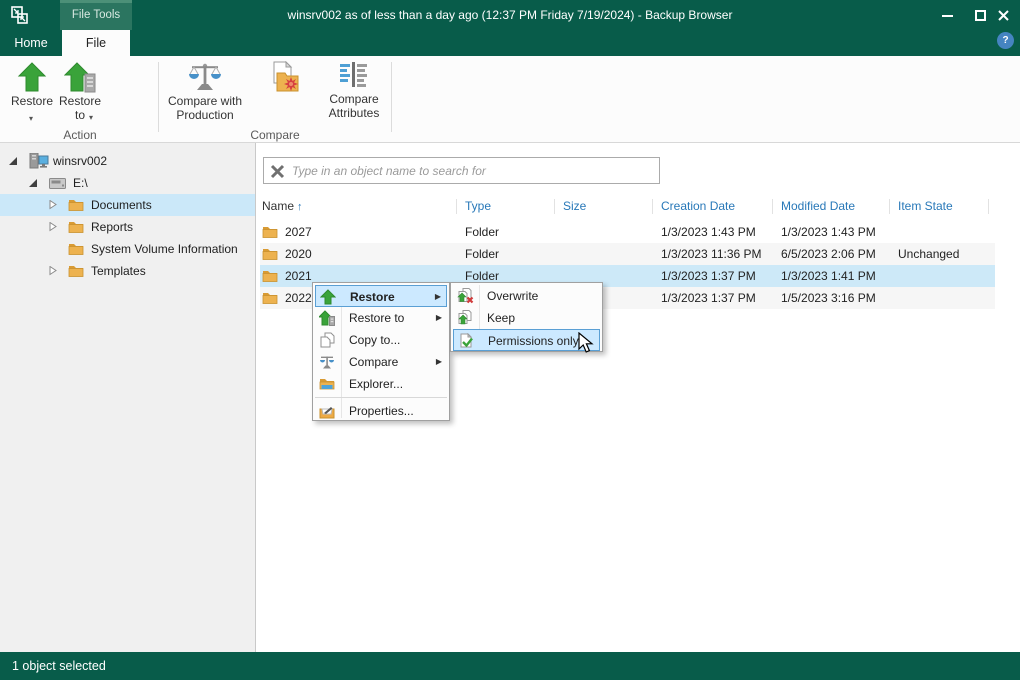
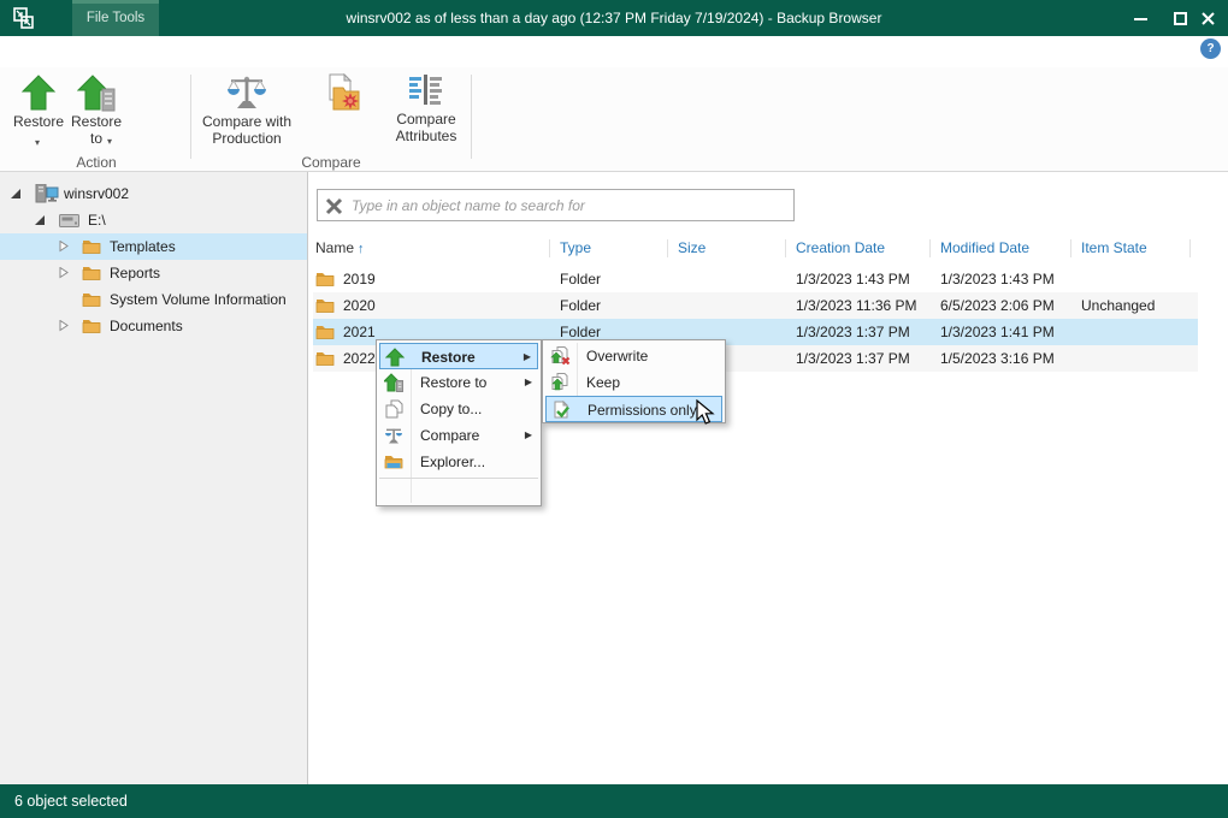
  File Tools
  winsrv002 as of less than a day ago (12:37 PM Friday 7/19/2024) - Backup Browser
- Home
- File
  ?
  Restore
  ▾
  Restore to
  ▾
  Compare with Production
  Compare Attributes
  Action
  Compare
  winsrv002
  E:\
- Documents
+ Templates
  Reports
  System Volume Information
- Templates
+ Documents
  Type in an object name to search for
  Name ↑
  Type
  Size
  Creation Date
  Modified Date
  Item State
- 2027
+ 2019
  Folder
  1/3/2023 1:43 PM
  1/3/2023 1:43 PM
  2020
  Folder
  1/3/2023 11:36 PM
  6/5/2023 2:06 PM
  Unchanged
  2021
  Folder
  1/3/2023 1:37 PM
  1/3/2023 1:41 PM
  2022
  1/3/2023 1:37 PM
  1/5/2023 3:16 PM
  Restore
  ▶
  Restore to
  ▶
  Copy to...
  Compare
  ▶
  Explorer...
- Properties...
  Overwrite
  Keep
  Permissions only
- 1 object selected
+ 6 object selected
